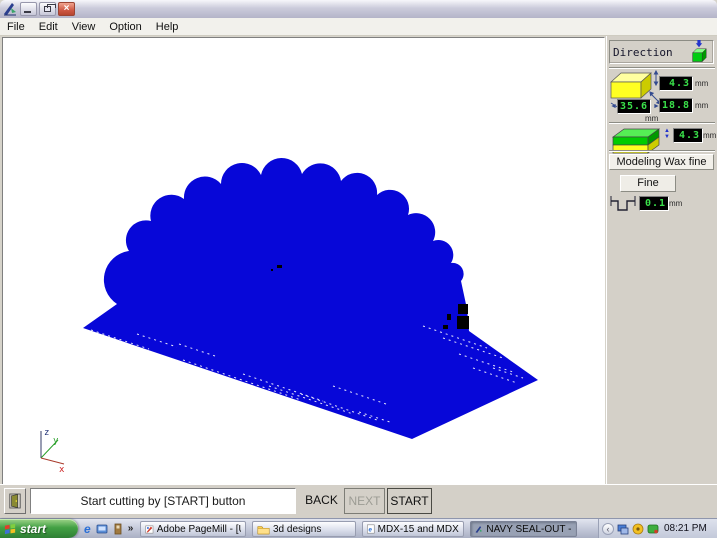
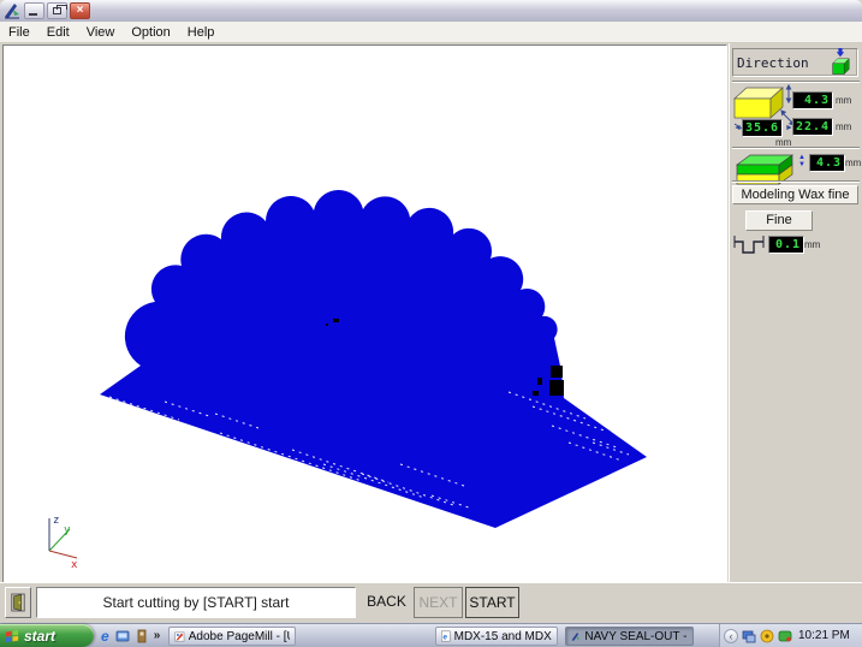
  ×
  File
  Edit
  View
  Option
  Help
  z
  y
  x
  Direction
  4.3
  mm
- 18.8
+ 22.4
  mm
  35.6
  mm
  4.3
  mm
  Modeling Wax fine
  Fine
  0.1
  mm
- Start cutting by [START] button
+ Start cutting by [START] start
  BACK
  NEXT
  START
  start
  e
  »
  Adobe PageMill - [
- 3d designs
  NAVY SEAL-OUT -
  ‹
- 08:21 PM
+ 10:21 PM
